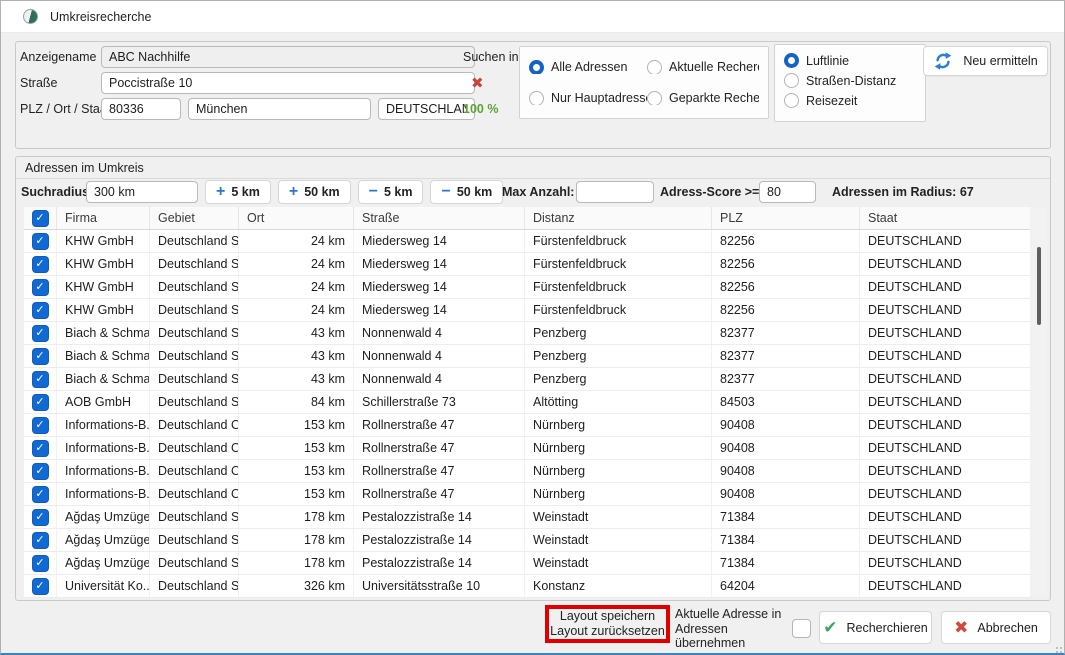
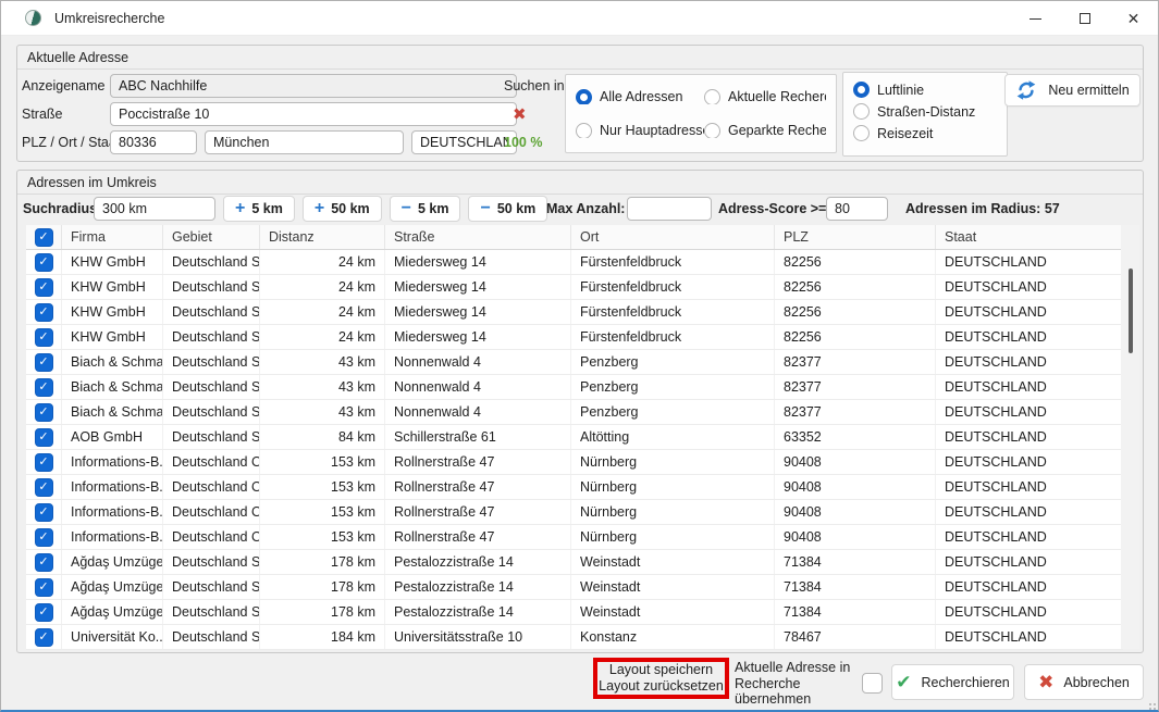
  Umkreisrecherche
+ ✕
+ Aktuelle Adresse
  Anzeigename
  ABC Nachhilfe
  Straße
  Poccistraße 10
  PLZ / Ort / Sta
  80336
  München
  DEUTSCHLAN
  Suchen in
  ✖
  100 %
  Alle Adressen
  Aktuelle Recher
  Nur Hauptadress
  Geparkte Reche
  Luftlinie
  Straßen-Distanz
  Reisezeit
  Neu ermitteln
  Adressen im Umkreis
  Suchradiu
  300 km
  +
  5 km
  +
  50 km
  −
  5 km
  −
  50 km
  Max Anzahl:
  Adress-Score >=
  80
- Adressen im Radius: 67
+ Adressen im Radius: 57
  ✓
  Firma
  Gebiet
- Ort
+ Distanz
  Straße
- Distanz
+ Ort
  PLZ
  Staat
  ✓
  KHW GmbH
  Deutschland S
  24 km
  Miedersweg 14
  Fürstenfeldbruck
  82256
  DEUTSCHLAND
  ✓
  KHW GmbH
  Deutschland S
  24 km
  Miedersweg 14
  Fürstenfeldbruck
  82256
  DEUTSCHLAND
  ✓
  KHW GmbH
  Deutschland S
  24 km
  Miedersweg 14
  Fürstenfeldbruck
  82256
  DEUTSCHLAND
  ✓
  KHW GmbH
  Deutschland S
  24 km
  Miedersweg 14
  Fürstenfeldbruck
  82256
  DEUTSCHLAND
  ✓
  Biach & Schma
  Deutschland S
  43 km
  Nonnenwald 4
  Penzberg
  82377
  DEUTSCHLAND
  ✓
  Biach & Schma
  Deutschland S
  43 km
  Nonnenwald 4
  Penzberg
  82377
  DEUTSCHLAND
  ✓
  Biach & Schma
  Deutschland S
  43 km
  Nonnenwald 4
  Penzberg
  82377
  DEUTSCHLAND
  ✓
  AOB GmbH
  Deutschland S
  84 km
- Schillerstraße 73
+ Schillerstraße 61
  Altötting
- 84503
+ 63352
  DEUTSCHLAND
  ✓
  Informations-B.
  Deutschland O
  153 km
  Rollnerstraße 47
  Nürnberg
  90408
  DEUTSCHLAND
  ✓
  Informations-B.
  Deutschland O
  153 km
  Rollnerstraße 47
  Nürnberg
  90408
  DEUTSCHLAND
  ✓
  Informations-B.
  Deutschland O
  153 km
  Rollnerstraße 47
  Nürnberg
  90408
  DEUTSCHLAND
  ✓
  Informations-B.
  Deutschland O
  153 km
  Rollnerstraße 47
  Nürnberg
  90408
  DEUTSCHLAND
  ✓
  Ağdaş Umzüge
  Deutschland S
  178 km
  Pestalozzistraße 14
  Weinstadt
  71384
  DEUTSCHLAND
  ✓
  Ağdaş Umzüge
  Deutschland S
  178 km
  Pestalozzistraße 14
  Weinstadt
  71384
  DEUTSCHLAND
  ✓
  Ağdaş Umzüge
  Deutschland S
  178 km
  Pestalozzistraße 14
  Weinstadt
  71384
  DEUTSCHLAND
  ✓
  Universität Ko..
  Deutschland S
- 326 km
+ 184 km
  Universitätsstraße 10
  Konstanz
- 64204
+ 78467
  DEUTSCHLAND
  Layout speichern
  Layout zurücksetzen
- Aktuelle Adresse in Adressen übernehmen
+ Aktuelle Adresse in Recherche übernehmen
  ✔
  Recherchieren
  ✖
  Abbrechen
